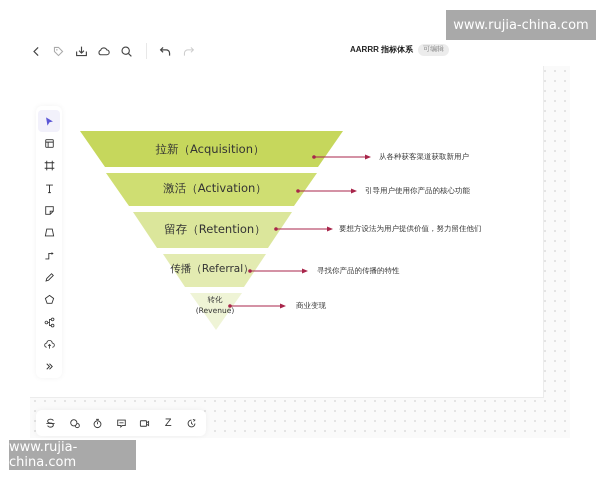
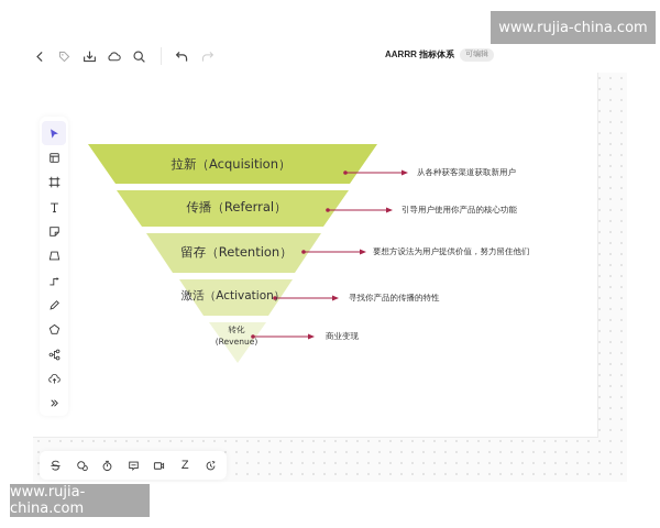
  AARRR 指标体系
  Z
  拉新（Acquisition）
- 激活（Activation）
+ 传播（Referral）
  留存（Retention）
- 传播（Referral）
+ 激活（Activation）
  转化
  (Revenue)
  从各种获客渠道获取新用户
  引导用户使用你产品的核心功能
  要想方设法为用户提供价值，努力留住他们
  寻找你产品的传播的特性
  商业变现
  www.rujia-china.com
  www.rujia-china.com
